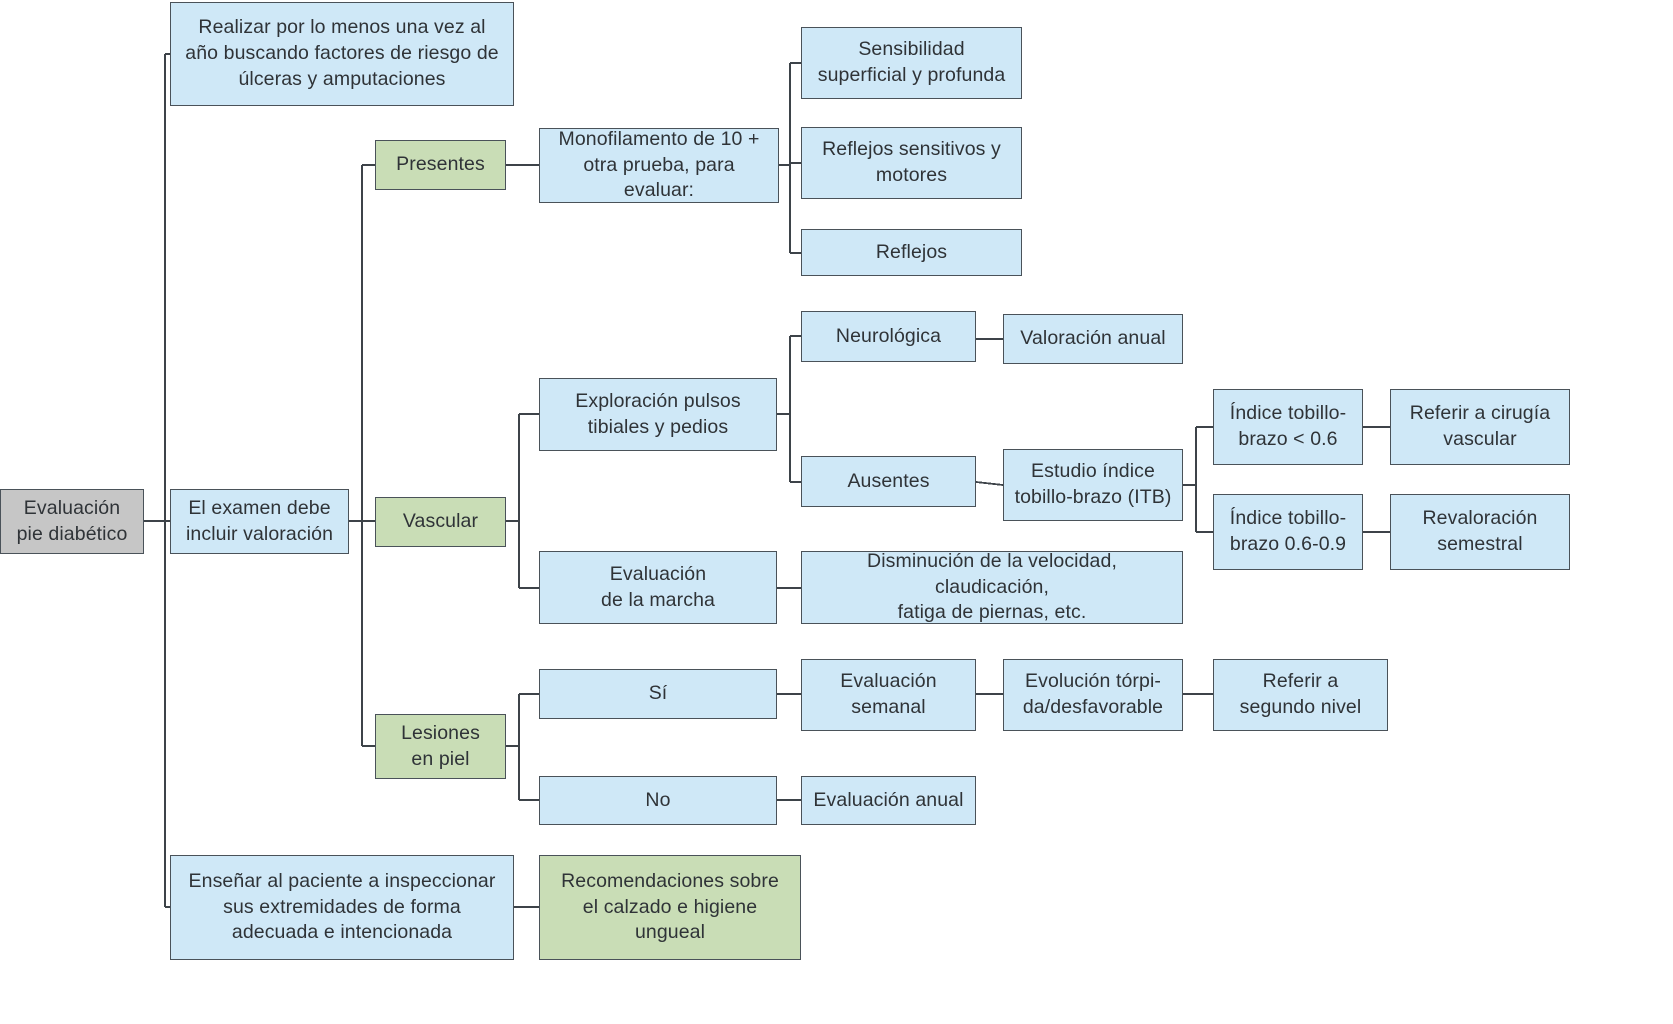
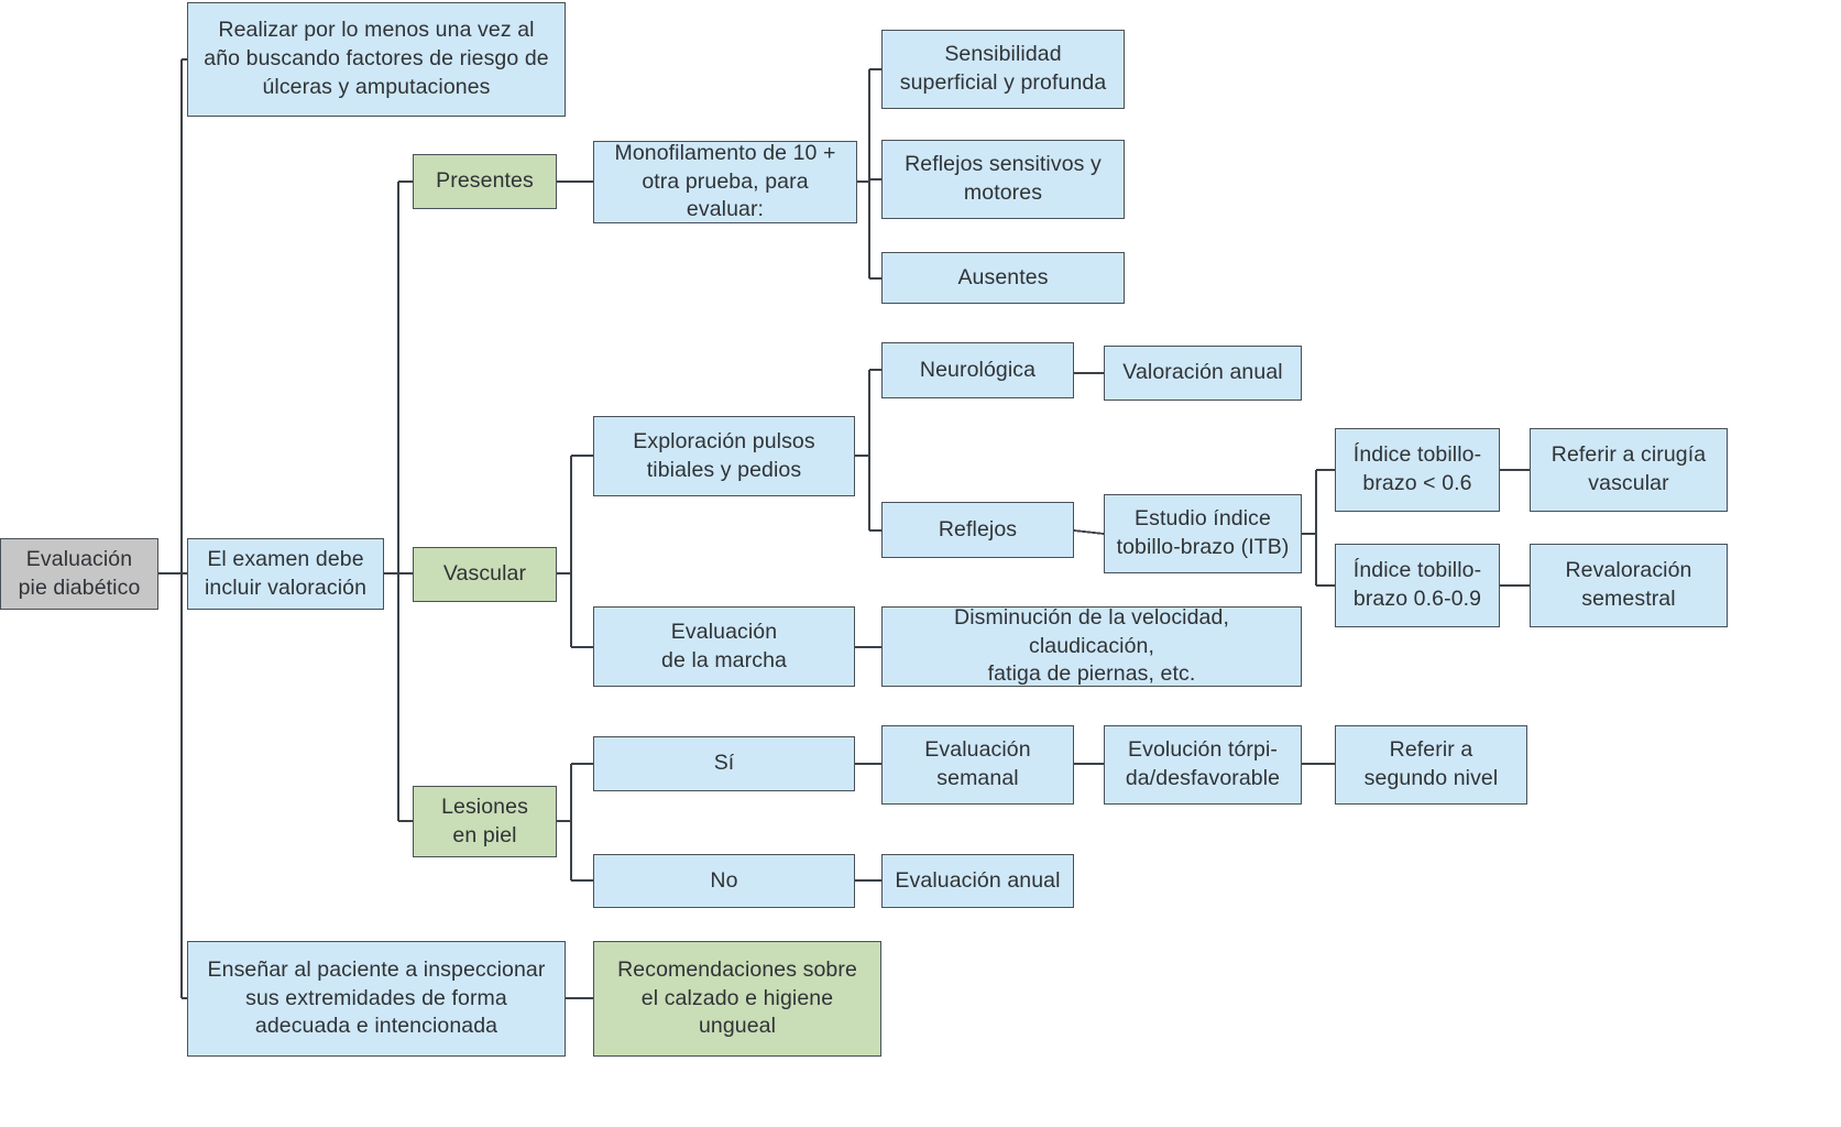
  Evaluación
  pie diabético
  Realizar por lo menos una vez al
  año buscando factores de riesgo de
  úlceras y amputaciones
  El examen debe
  incluir valoración
  Enseñar al paciente a inspeccionar
  sus extremidades de forma
  adecuada e intencionada
  Presentes
  Vascular
  Lesiones
  en piel
  Recomendaciones sobre
  el calzado e higiene
  ungueal
  Monofilamento de 10 +
  otra prueba, para evaluar:
  Exploración pulsos
  tibiales y pedios
  Evaluación
  de la marcha
  Sí
  No
  Sensibilidad
  superficial y profunda
  Reflejos sensitivos y
  motores
- Reflejos
+ Ausentes
  Neurológica
- Ausentes
+ Reflejos
  Disminución de la velocidad, claudicación,
  fatiga de piernas, etc.
  Evaluación
  semanal
  Evaluación anual
  Valoración anual
  Estudio índice
  tobillo-brazo (ITB)
  Evolución tórpi-
  da/desfavorable
  Índice tobillo-
  brazo < 0.6
  Índice tobillo-
  brazo 0.6-0.9
  Referir a
  segundo nivel
  Referir a cirugía
  vascular
  Revaloración
  semestral
